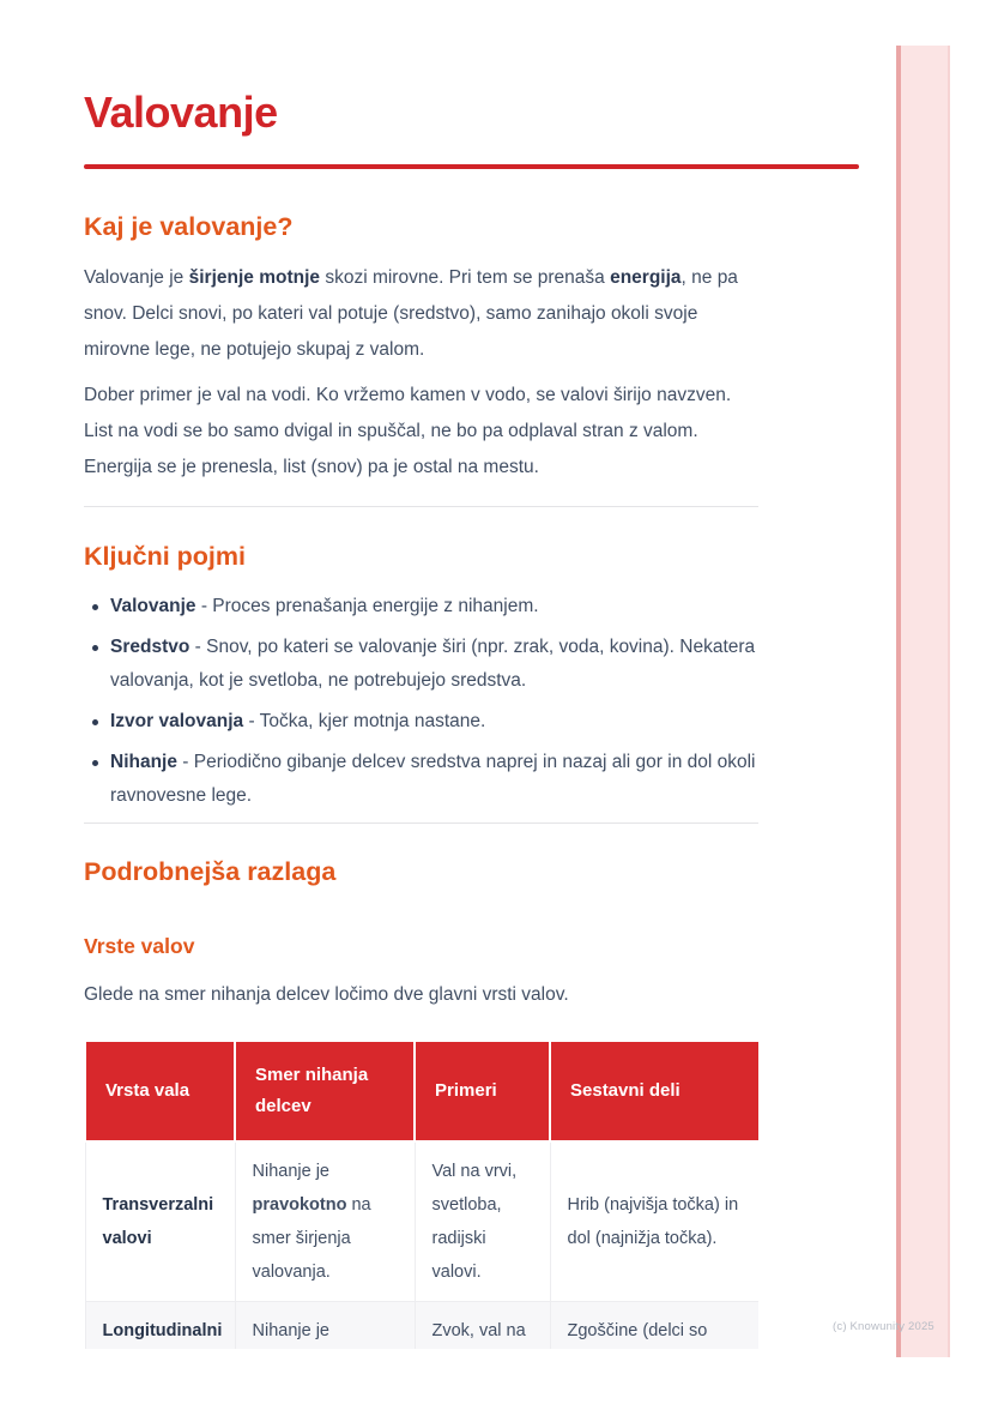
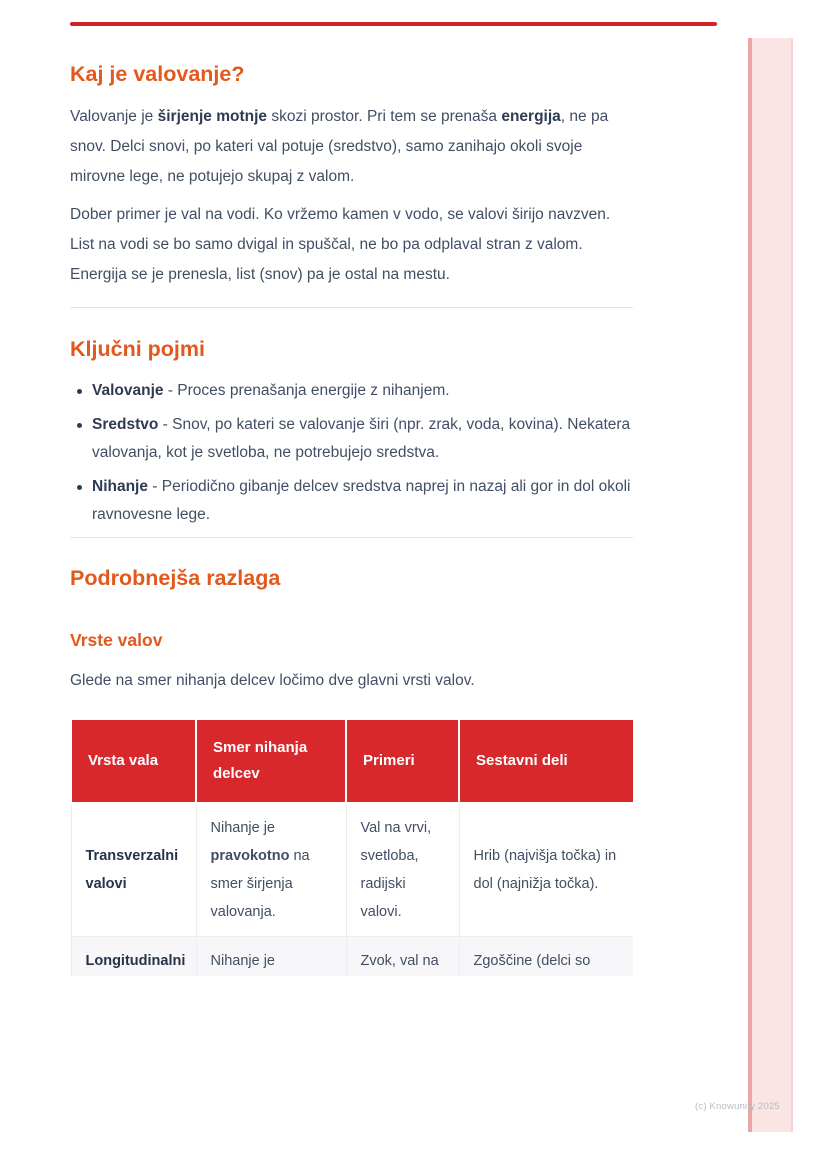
  (c) Knowunity 2025
- Valovanje
  Kaj je valovanje?
- Valovanje je širjenje motnje skozi mirovne. Pri tem se prenaša energija, ne pa snov. Delci snovi, po kateri val potuje (sredstvo), samo zanihajo okoli svoje mirovne lege, ne potujejo skupaj z valom.
+ Valovanje je širjenje motnje skozi prostor. Pri tem se prenaša energija, ne pa snov. Delci snovi, po kateri val potuje (sredstvo), samo zanihajo okoli svoje mirovne lege, ne potujejo skupaj z valom.
  Dober primer je val na vodi. Ko vržemo kamen v vodo, se valovi širijo navzven. List na vodi se bo samo dvigal in spuščal, ne bo pa odplaval stran z valom. Energija se je prenesla, list (snov) pa je ostal na mestu.
  Ključni pojmi
  Valovanje - Proces prenašanja energije z nihanjem.
  Sredstvo - Snov, po kateri se valovanje širi (npr. zrak, voda, kovina). Nekatera valovanja, kot je svetloba, ne potrebujejo sredstva.
- Izvor valovanja - Točka, kjer motnja nastane.
  Nihanje - Periodično gibanje delcev sredstva naprej in nazaj ali gor in dol okoli ravnovesne lege.
  Podrobnejša razlaga
  Vrste valov
  Glede na smer nihanja delcev ločimo dve glavni vrsti valov.
  Vrsta vala	Smer nihanja delcev	Primeri	Sestavni deli
  Transverzalni valovi	Nihanje je pravokotno na smer širjenja valovanja.	Val na vrvi, svetloba, radijski valovi.	Hrib (najvišja točka) in dol (najnižja točka).
  Longitudinalni	Nihanje je	Zvok, val na	Zgoščine (delci so
